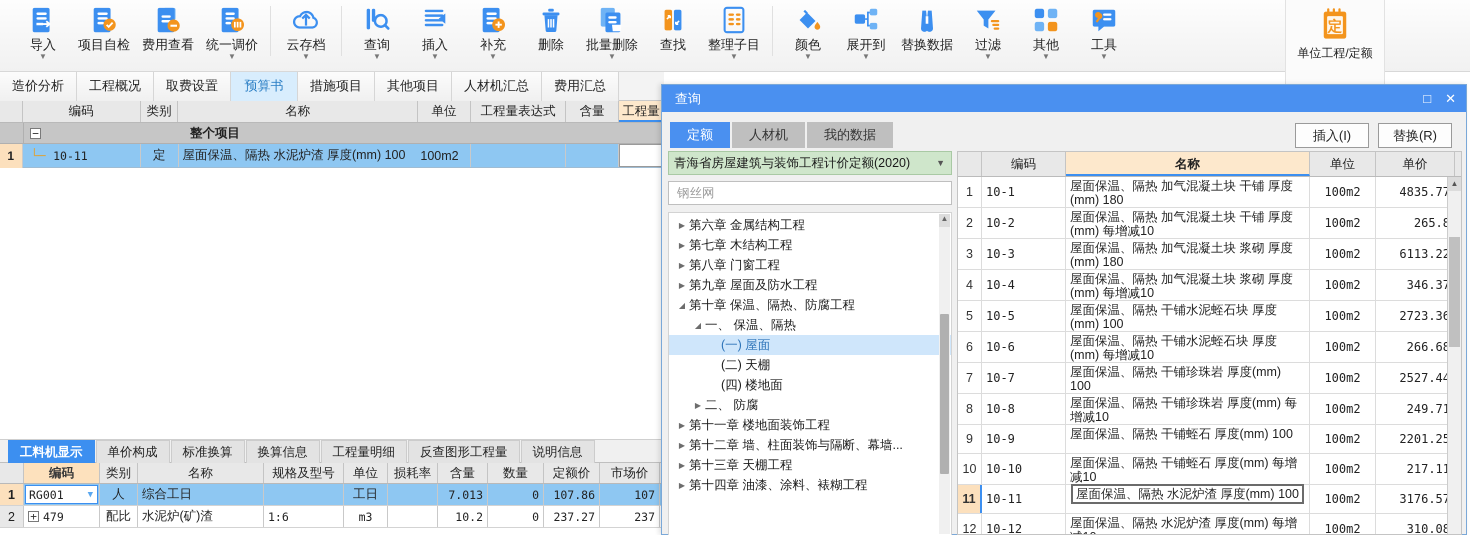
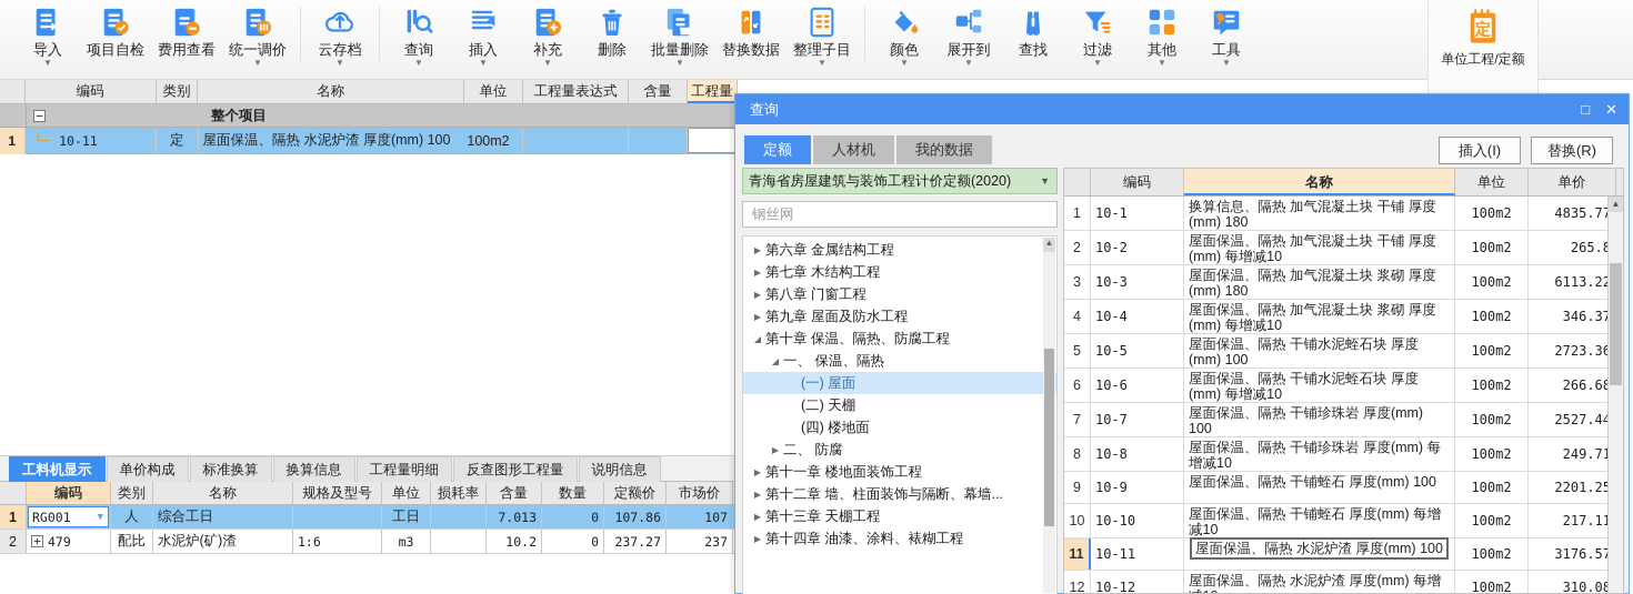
  导入
  ▼
  项目自检
  费用查看
  统一调价
  ▼
  云存档
  ▼
  查询
  ▼
  插入
  ▼
  补充
  ▼
  删除
  批量删除
  ▼
- 查找
+ 替换数据
  整理子目
  ▼
  颜色
  ▼
  展开到
  ▼
- 替换数据
+ 查找
  过滤
  ▼
  其他
  ▼
  工具
  ▼
  定
  单位工程/定额
- 造价分析
- 工程概况
- 取费设置
- 预算书
- 措施项目
- 其他项目
- 人材机汇总
- 费用汇总
  编码
  类别
  名称
  单位
  工程量表达式
  含量
  工程量
  −
  整个项目
  1
  └─
  10-11
  定
  屋面保温、隔热 水泥炉渣 厚度(mm) 100
  100m2
  工料机显示
  单价构成
  标准换算
  换算信息
  工程量明细
  反查图形工程量
  说明信息
  编码
  类别
  名称
  规格及型号
  单位
  损耗率
  含量
  数量
  定额价
  市场价
  1
  RG001
  ▼
  人
  综合工日
  工日
  7.013
  0
  107.86
  107
  2
  +
  479
  配比
  水泥炉(矿)渣
  1:6
  m3
  10.2
  0
  237.27
  237
  查询
  □
  ✕
  定额
  人材机
  我的数据
  插入(I)
  替换(R)
  青海省房屋建筑与装饰工程计价定额(2020)
  ▼
  钢丝网
  ▶
  第六章 金属结构工程
  ▶
  第七章 木结构工程
  ▶
  第八章 门窗工程
  ▶
  第九章 屋面及防水工程
  ◢
  第十章 保温、隔热、防腐工程
  ◢
  一、 保温、隔热
  (一) 屋面
  (二) 天棚
  (四) 楼地面
  ▶
  二、 防腐
  ▶
  第十一章 楼地面装饰工程
  ▶
  第十二章 墙、柱面装饰与隔断、幕墙...
  ▶
  第十三章 天棚工程
  ▶
  第十四章 油漆、涂料、裱糊工程
  ▲
  编码
  名称
  单位
  单价
  1
  10-1
- 屋面保温、隔热 加气混凝土块 干铺 厚度(mm) 180
+ 换算信息、隔热 加气混凝土块 干铺 厚度(mm) 180
  100m2
  4835.7
  2
  10-2
  屋面保温、隔热 加气混凝土块 干铺 厚度(mm) 每增减10
  100m2
  265.
  3
  10-3
  屋面保温、隔热 加气混凝土块 浆砌 厚度(mm) 180
  100m2
  6113.2
  4
  10-4
  屋面保温、隔热 加气混凝土块 浆砌 厚度(mm) 每增减10
  100m2
  346.3
  5
  10-5
  屋面保温、隔热 干铺水泥蛭石块 厚度(mm) 100
  100m2
  2723.3
  6
  10-6
  屋面保温、隔热 干铺水泥蛭石块 厚度(mm) 每增减10
  100m2
  266.6
  7
  10-7
  屋面保温、隔热 干铺珍珠岩 厚度(mm) 100
  100m2
  2527.4
  8
  10-8
  屋面保温、隔热 干铺珍珠岩 厚度(mm) 每增减10
  100m2
  249.7
  9
  10-9
  屋面保温、隔热 干铺蛭石 厚度(mm) 100
  100m2
  2201.2
  10
  10-10
  屋面保温、隔热 干铺蛭石 厚度(mm) 每增减10
  100m2
  217.1
  11
  10-11
  屋面保温、隔热 水泥炉渣 厚度(mm) 100
  100m2
  3176.5
  12
  10-12
  屋面保温、隔热 水泥炉渣 厚度(mm) 每增
  100m2
  310.0
  ▲
